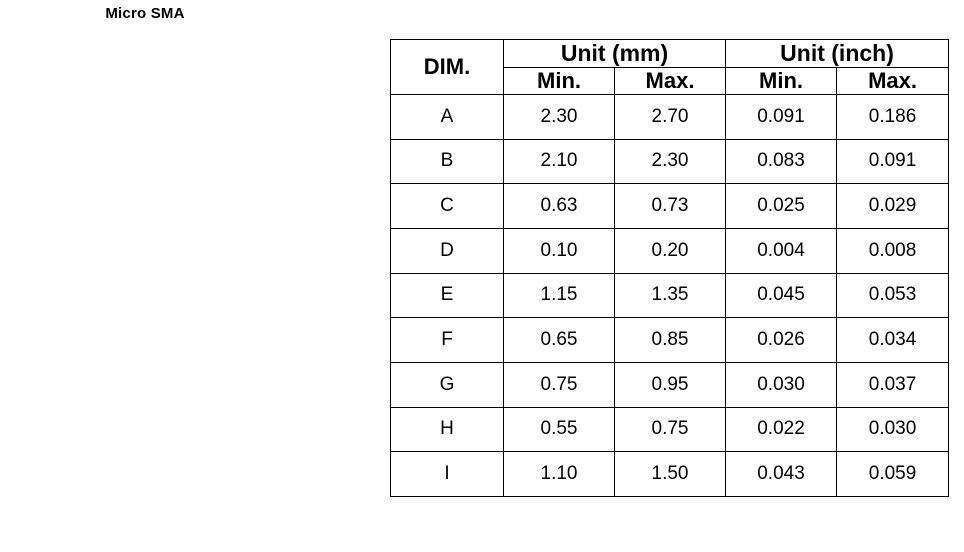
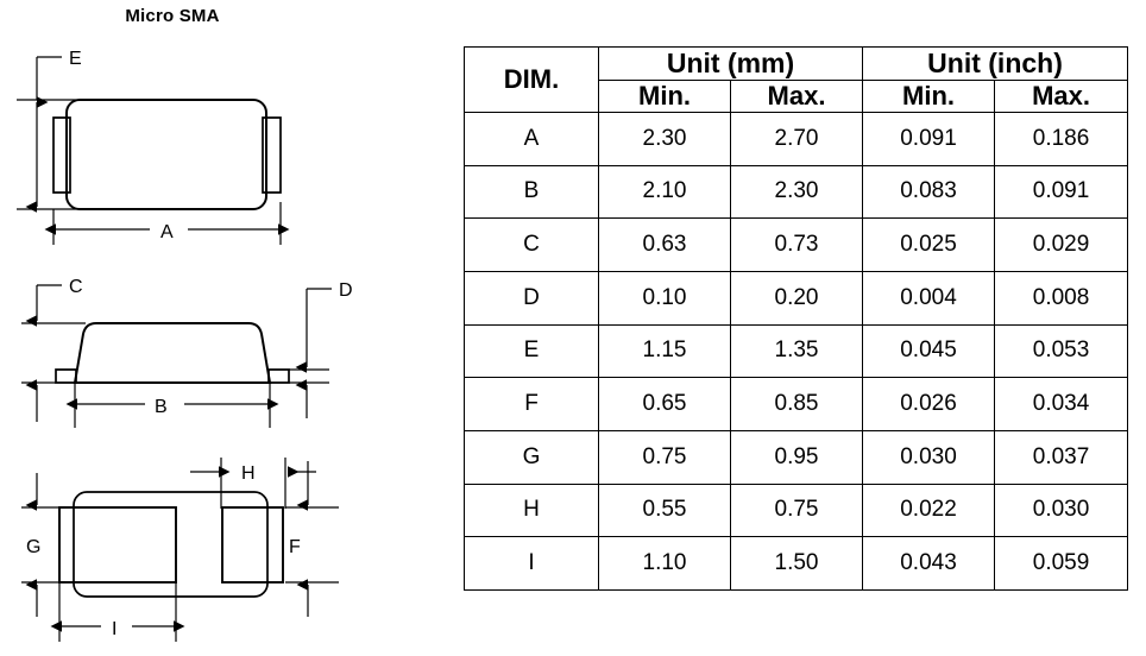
  Micro SMA
+ E
+ A
+ C
+ B
+ D
+ G
+ H
+ F
+ I
  DIM.	Unit (mm)	Unit (inch)
  Min.	Max.	Min.	Max.
  A	2.30	2.70	0.091	0.186
  B	2.10	2.30	0.083	0.091
  C	0.63	0.73	0.025	0.029
  D	0.10	0.20	0.004	0.008
  E	1.15	1.35	0.045	0.053
  F	0.65	0.85	0.026	0.034
  G	0.75	0.95	0.030	0.037
  H	0.55	0.75	0.022	0.030
  I	1.10	1.50	0.043	0.059
